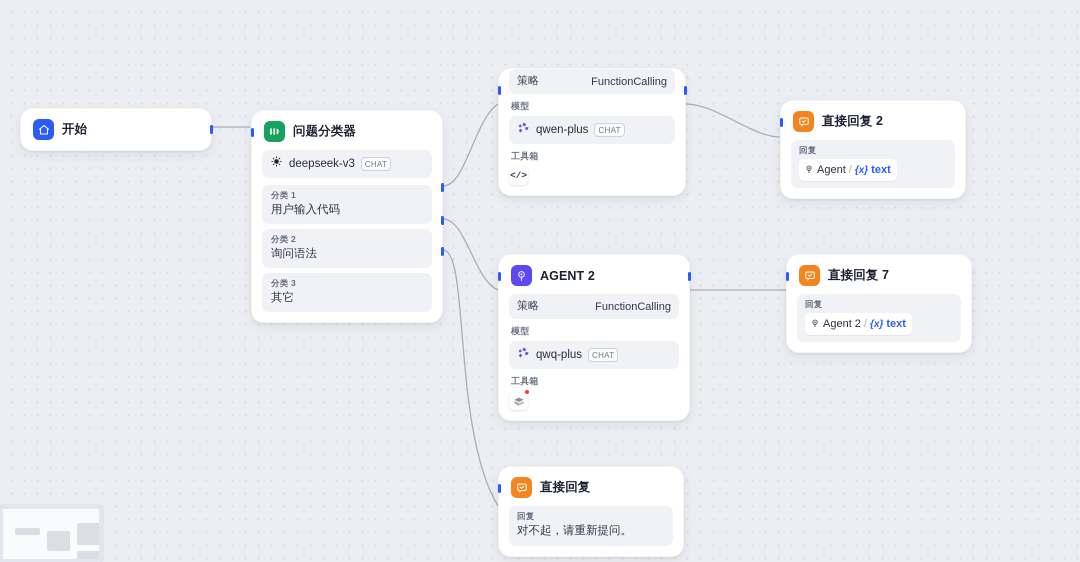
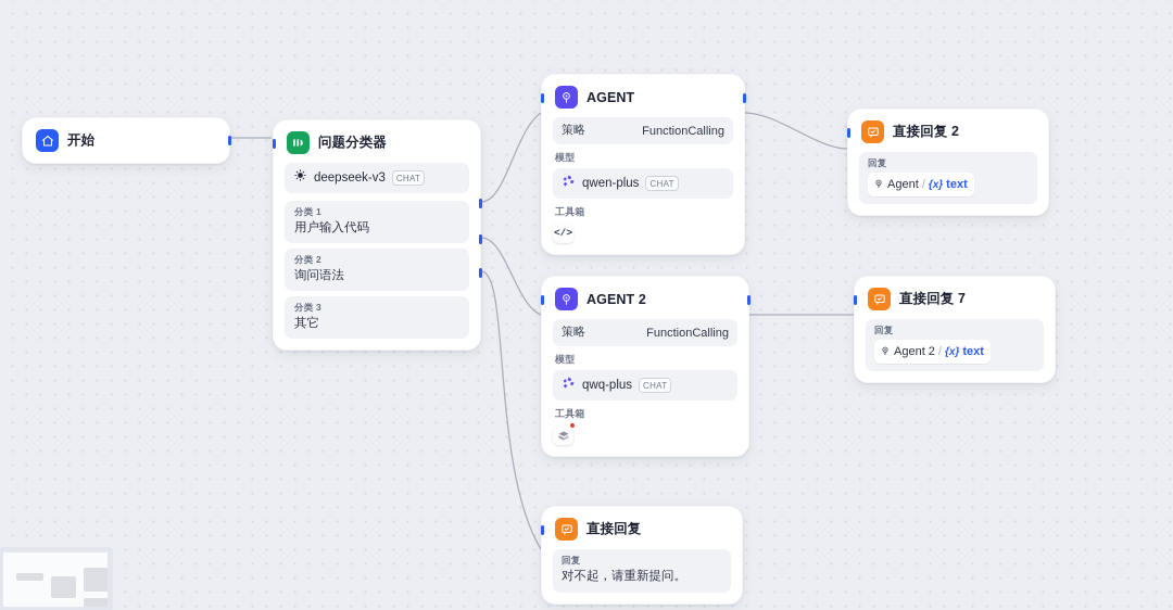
  开始
  问题分类器
  deepseek-v3
  CHAT
  分类 1
  用户输入代码
  分类 2
  询问语法
  分类 3
  其它
+ AGENT
  策略
  FunctionCalling
  模型
  qwen-plus
  CHAT
  工具箱
  </>
  AGENT 2
  策略
  FunctionCalling
  模型
  qwq-plus
  CHAT
  工具箱
  直接回复 2
  回复
  Agent
  /
  {x}
  text
  直接回复 7
  回复
  Agent 2
  /
  {x}
  text
  直接回复
  回复
  对不起，请重新提问。
